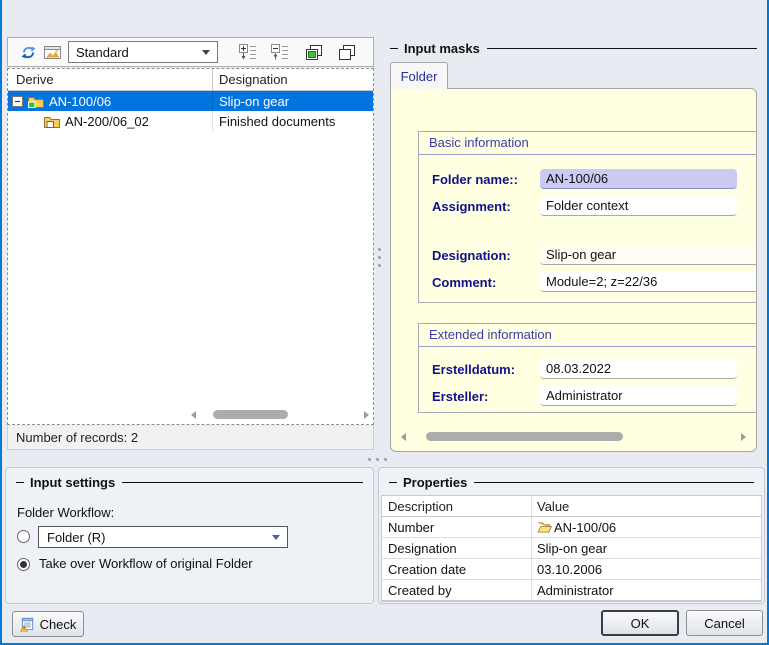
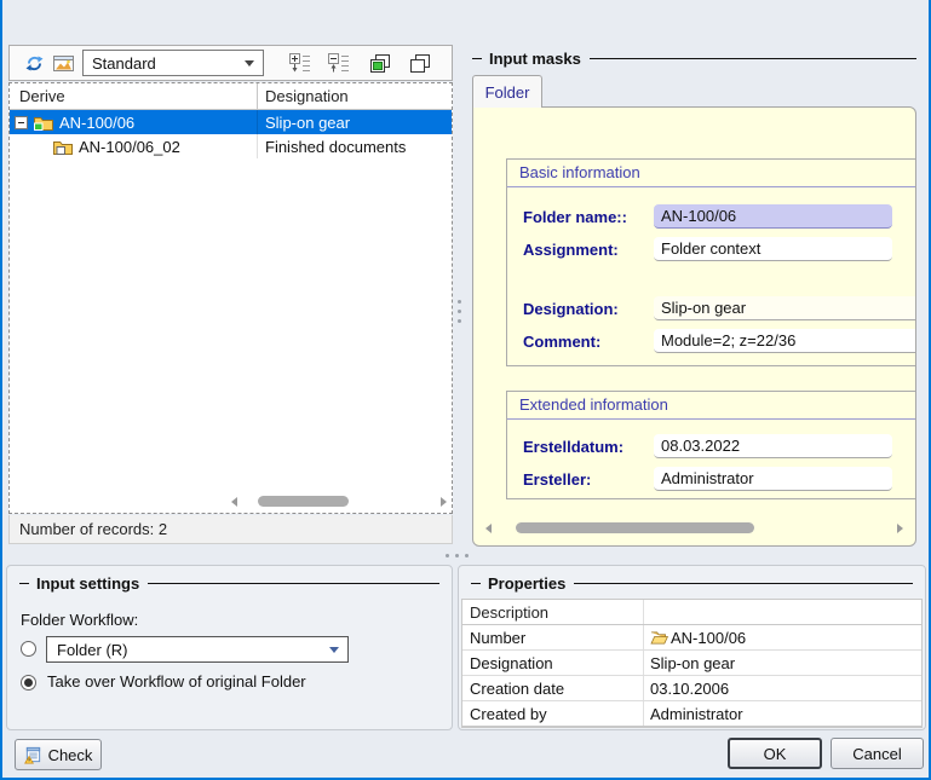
  Standard
  Derive
  Designation
  AN-100/06
  Slip-on gear
- AN-200/06_02
+ AN-100/06_02
  Finished documents
  Number of records: 2
  Input masks
  Folder
  Basic information
  Folder name::
  AN-100/06
  Assignment:
  Folder context
  Designation:
  Slip-on gear
  Comment:
  Module=2; z=22/36
  Extended information
  Erstelldatum:
  08.03.2022
  Ersteller:
  Administrator
  Input settings
  Folder Workflow:
  Folder (R)
  Take over Workflow of original Folder
  Properties
  Description
- Value
  Number
  AN-100/06
  Designation
  Slip-on gear
  Creation date
  03.10.2006
  Created by
  Administrator
  Check
  OK
  Cancel
